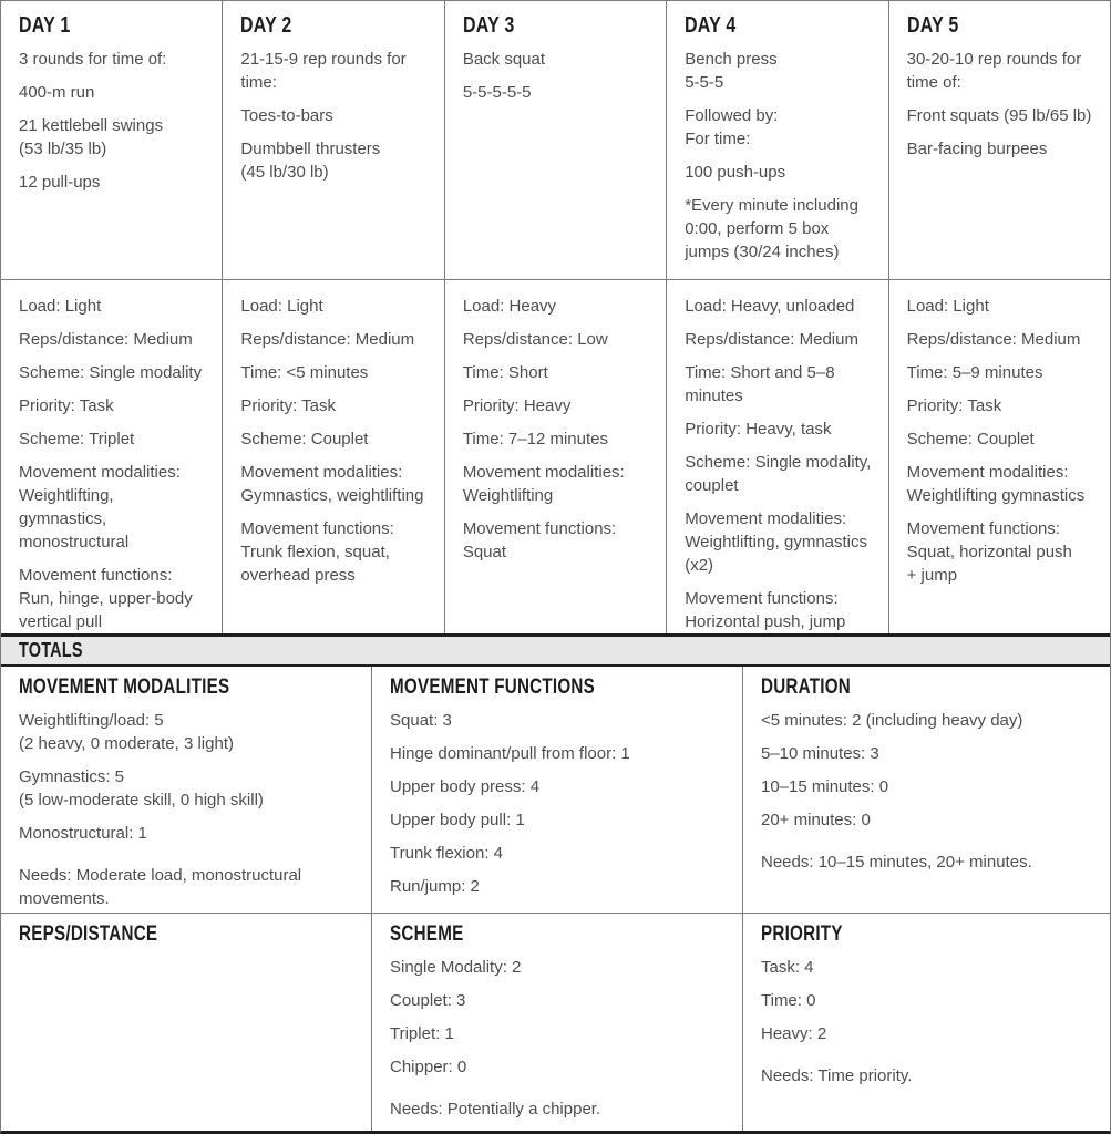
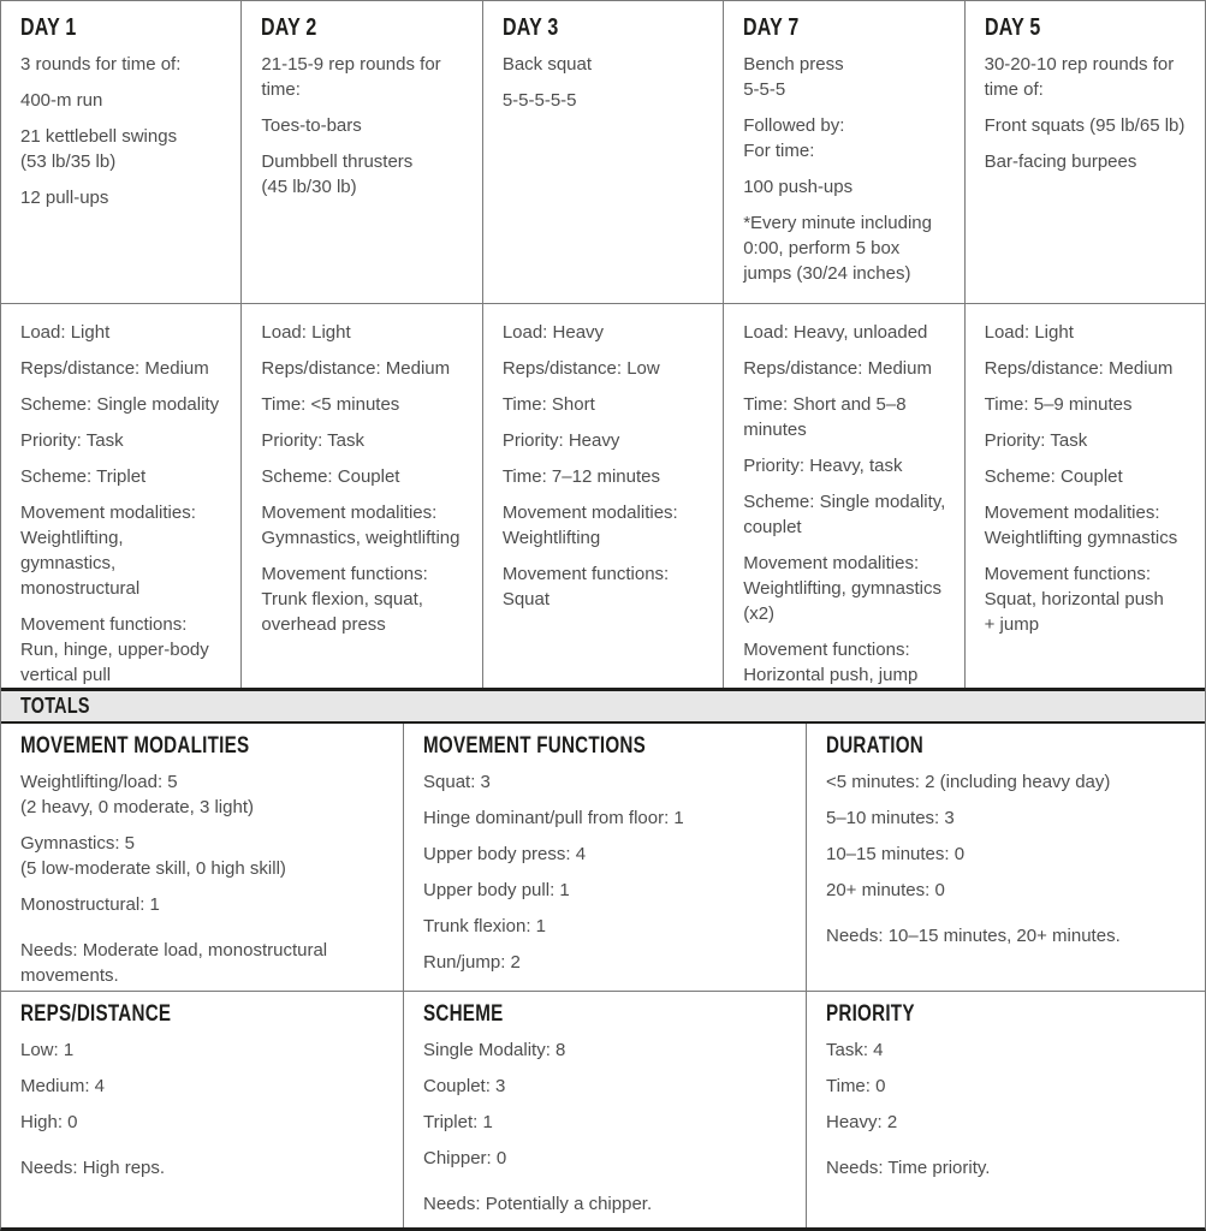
  DAY 1
  3 rounds for time of:
  400-m run
  21 kettlebell swings
  (53 lb/35 lb)
  12 pull-ups
  DAY 2
  21-15-9 rep rounds for
  time:
  Toes-to-bars
  Dumbbell thrusters
  (45 lb/30 lb)
  DAY 3
  Back squat
  5-5-5-5-5
- DAY 4
+ DAY 7
  Bench press
  5-5-5
  Followed by:
  For time:
  100 push-ups
  *Every minute including
  0:00, perform 5 box
  jumps (30/24 inches)
  DAY 5
  30-20-10 rep rounds for
  time of:
  Front squats (95 lb/65 lb)
  Bar-facing burpees
  Load: Light
  Reps/distance: Medium
  Scheme: Single modality
  Priority: Task
  Scheme: Triplet
  Movement modalities:
  Weightlifting,
  gymnastics,
  monostructural
  Movement functions:
  Run, hinge, upper-body
  vertical pull
  Load: Light
  Reps/distance: Medium
  Time: <5 minutes
  Priority: Task
  Scheme: Couplet
  Movement modalities:
  Gymnastics, weightlifting
  Movement functions:
  Trunk flexion, squat,
  overhead press
  Load: Heavy
  Reps/distance: Low
  Time: Short
  Priority: Heavy
  Time: 7–12 minutes
  Movement modalities:
  Weightlifting
  Movement functions:
  Squat
  Load: Heavy, unloaded
  Reps/distance: Medium
  Time: Short and 5–8
  minutes
  Priority: Heavy, task
  Scheme: Single modality,
  couplet
  Movement modalities:
  Weightlifting, gymnastics
  (x2)
  Movement functions:
  Horizontal push, jump
  Load: Light
  Reps/distance: Medium
  Time: 5–9 minutes
  Priority: Task
  Scheme: Couplet
  Movement modalities:
  Weightlifting gymnastics
  Movement functions:
  Squat, horizontal push
  + jump
  TOTALS
  MOVEMENT MODALITIES
  Weightlifting/load: 5
  (2 heavy, 0 moderate, 3 light)
  Gymnastics: 5
  (5 low-moderate skill, 0 high skill)
  Monostructural: 1
  Needs: Moderate load, monostructural
  movements.
  MOVEMENT FUNCTIONS
  Squat: 3
  Hinge dominant/pull from floor: 1
  Upper body press: 4
  Upper body pull: 1
- Trunk flexion: 4
+ Trunk flexion: 1
  Run/jump: 2
  DURATION
  <5 minutes: 2 (including heavy day)
  5–10 minutes: 3
  10–15 minutes: 0
  20+ minutes: 0
  Needs: 10–15 minutes, 20+ minutes.
  REPS/DISTANCE
+ Low: 1
+ Medium: 4
+ High: 0
+ Needs: High reps.
  SCHEME
- Single Modality: 2
+ Single Modality: 8
  Couplet: 3
  Triplet: 1
  Chipper: 0
  Needs: Potentially a chipper.
  PRIORITY
  Task: 4
  Time: 0
  Heavy: 2
  Needs: Time priority.
